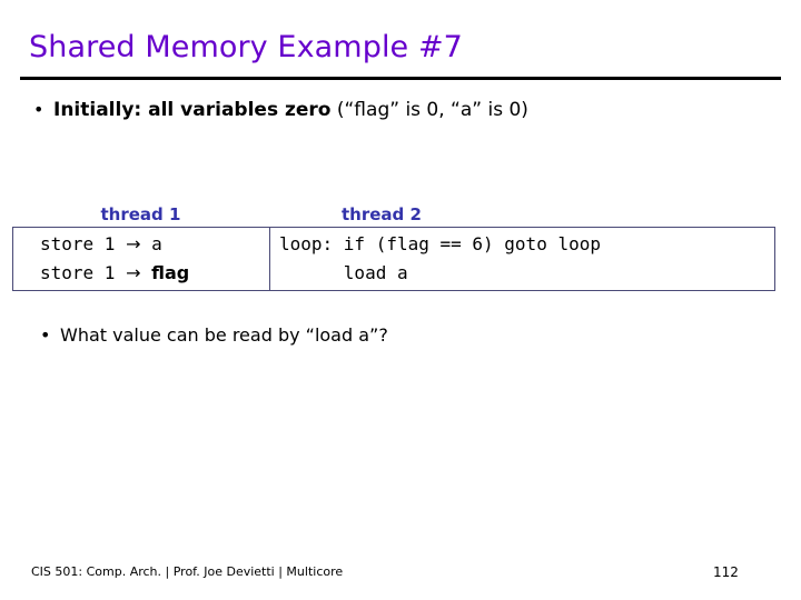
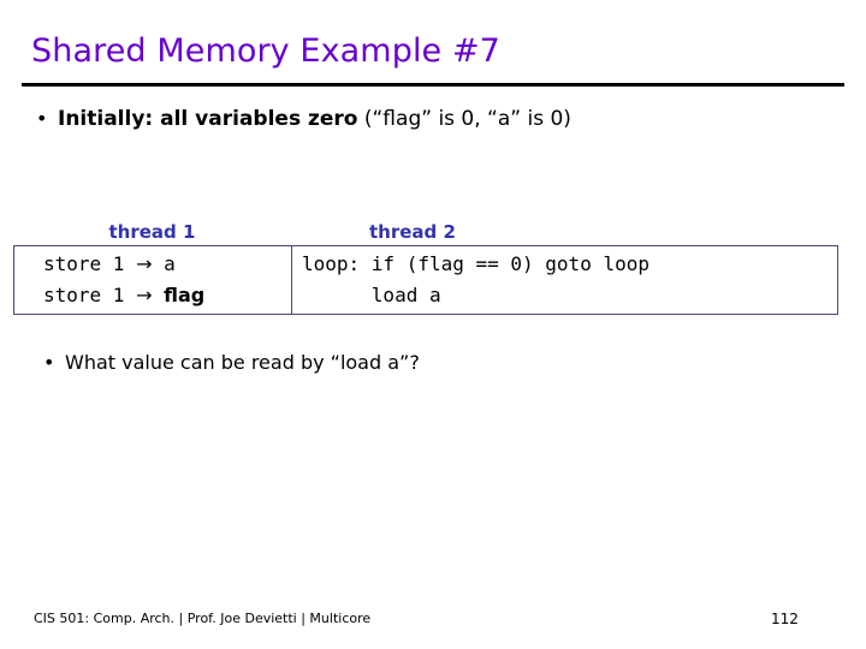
  Shared Memory Example #7
  •
  Initially: all variables zero (“flag” is 0, “a” is 0)
  thread 1
  thread 2
  store 1 → a
  store 1 → flag
- loop: if (flag == 6) goto loop
+ loop: if (flag == 0) goto loop
  load a
  •
  What value can be read by “load a”?
  CIS 501: Comp. Arch. | Prof. Joe Devietti | Multicore
  112
